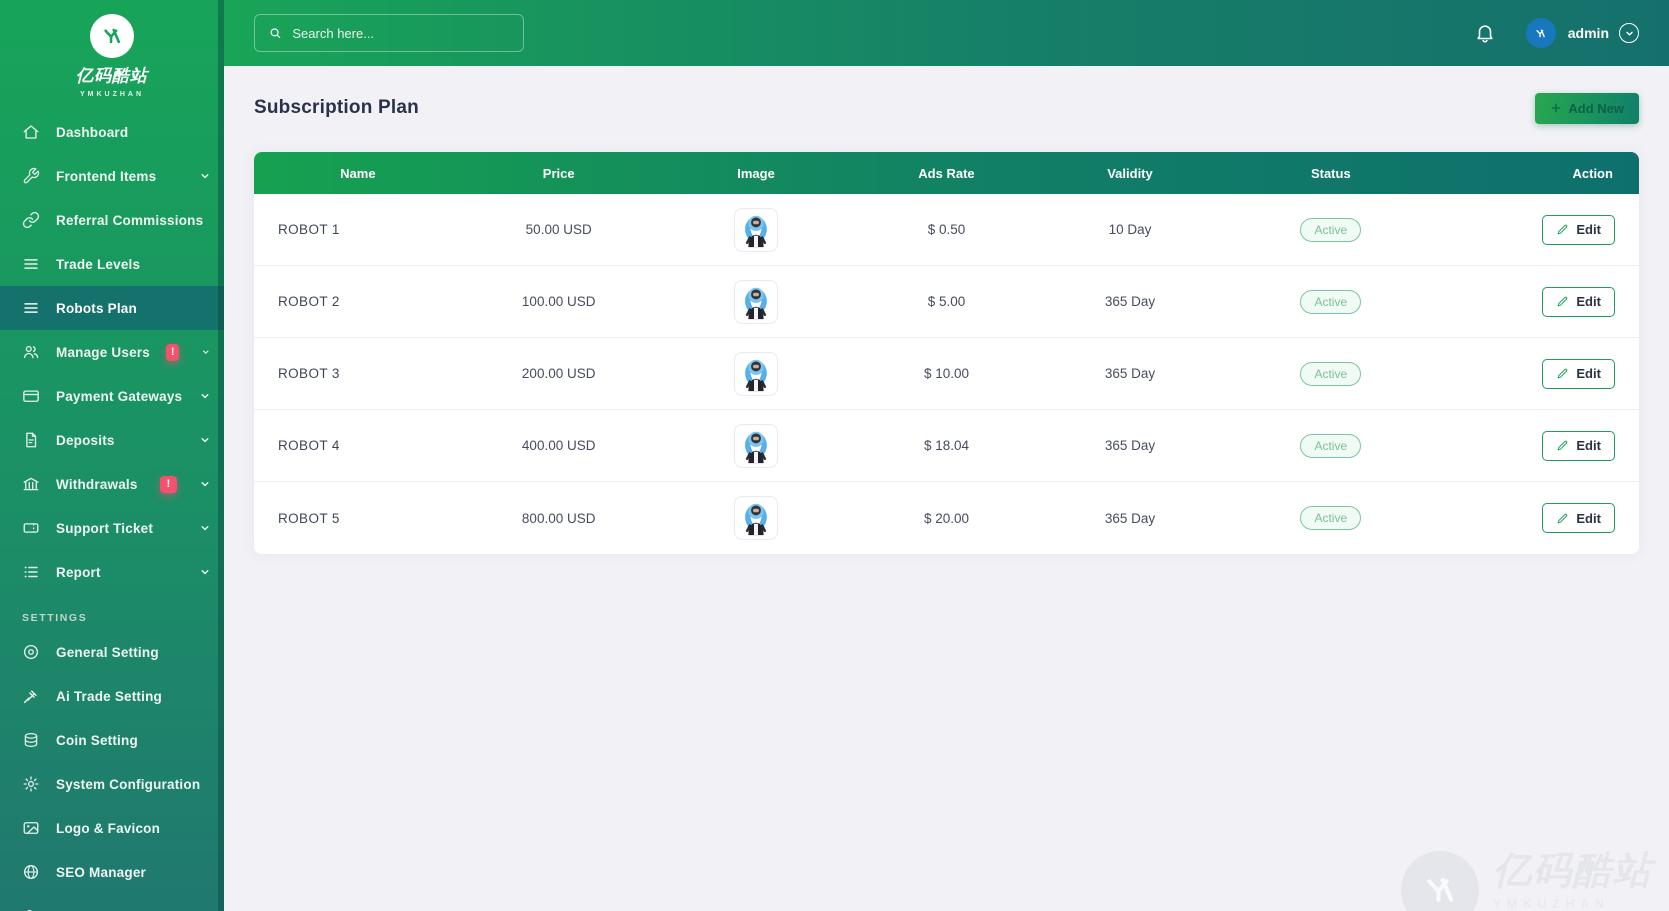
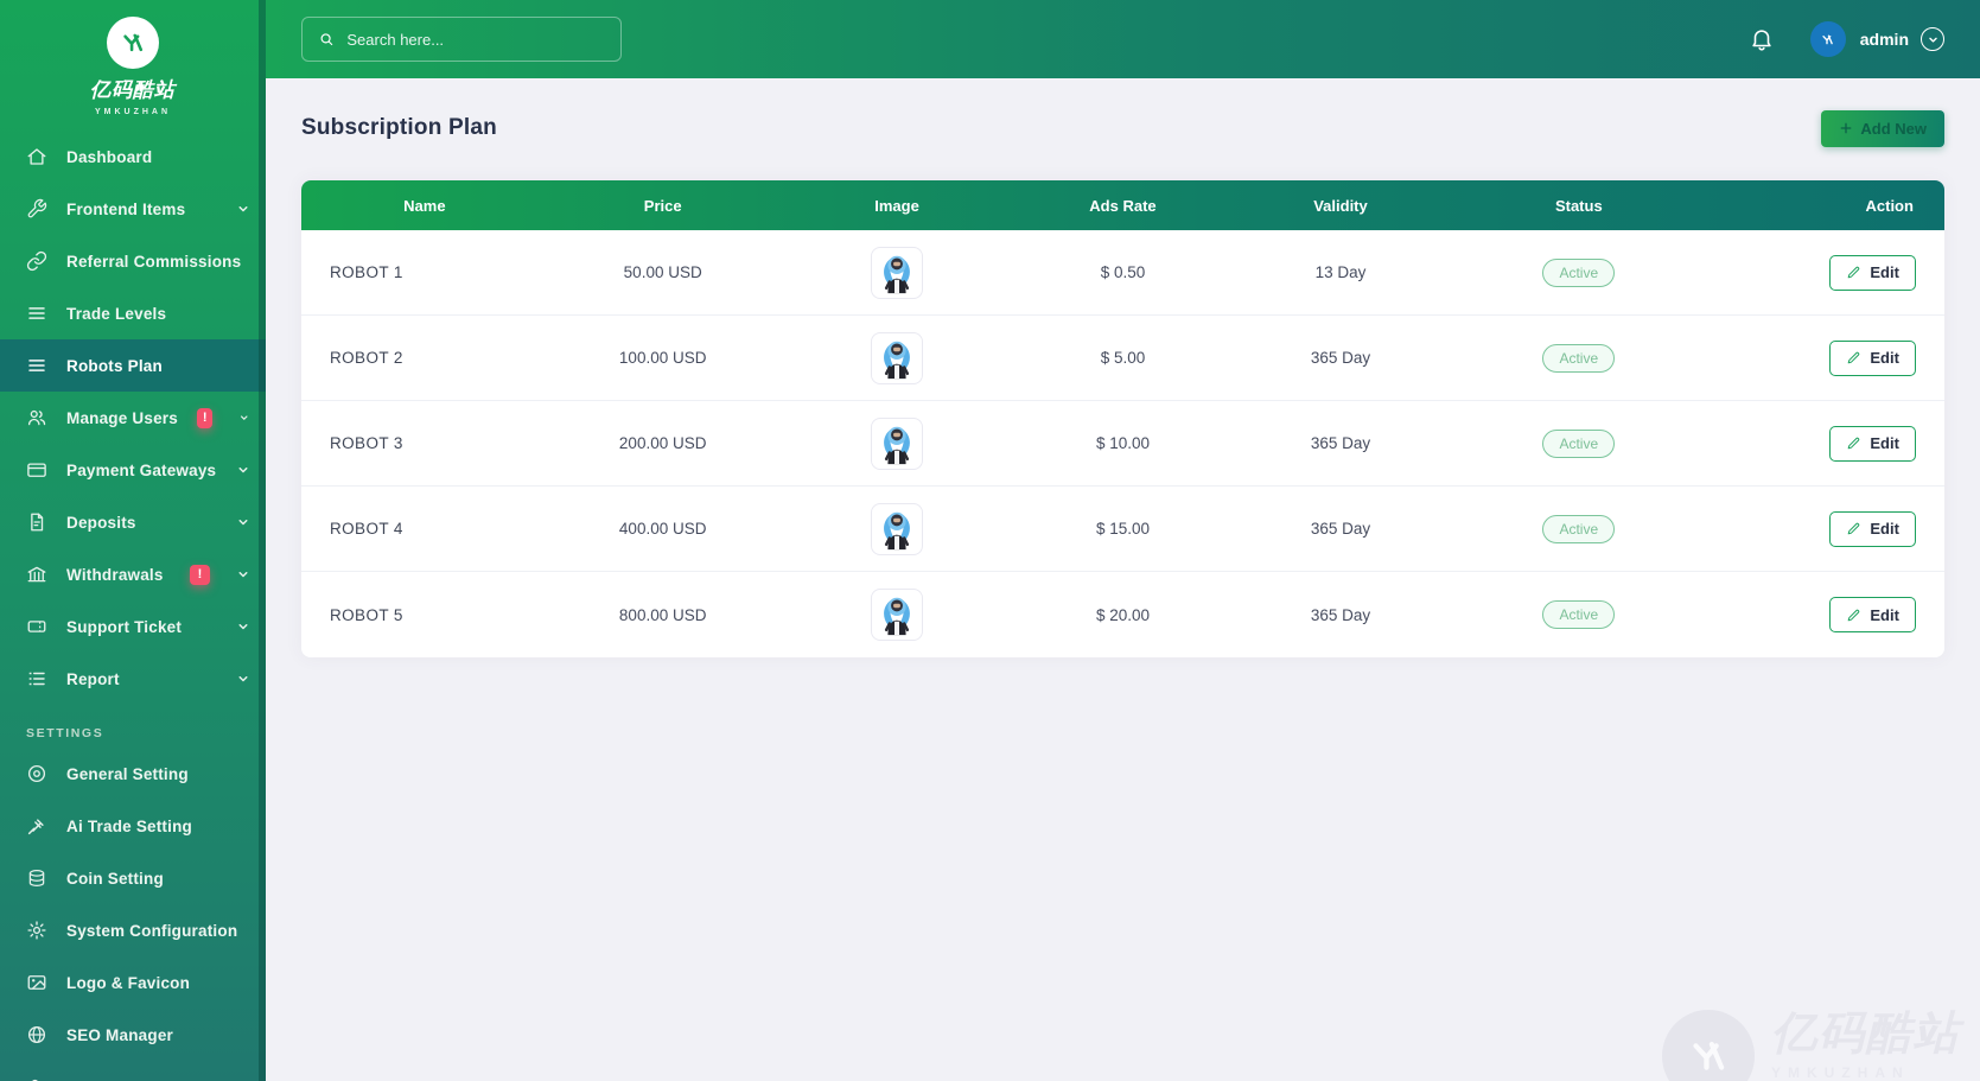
  亿码酷站
  Dashboard
  Frontend Items
  Referral Commissions
  Trade Levels
  Robots Plan
  Manage Users
  !
  Payment Gateways
  Deposits
  Withdrawals
  !
  Support Ticket
  Report
  SETTINGS
  General Setting
  Ai Trade Setting
  Coin Setting
  System Configuration
  Logo & Favicon
  SEO Manager
  Search here...
  admin
  Subscription Plan
  Add New
  Name
  Price
  Image
  Ads Rate
  Validity
  Status
  Action
  ROBOT 1
  50.00 USD
  $ 0.50
- 10 Day
+ 13 Day
  Active
  Edit
  ROBOT 2
  100.00 USD
  $ 5.00
  365 Day
  Active
  Edit
  ROBOT 3
  200.00 USD
  $ 10.00
  365 Day
  Active
  Edit
  ROBOT 4
  400.00 USD
- $ 18.04
+ $ 15.00
  365 Day
  Active
  Edit
  ROBOT 5
  800.00 USD
  $ 20.00
  365 Day
  Active
  Edit
